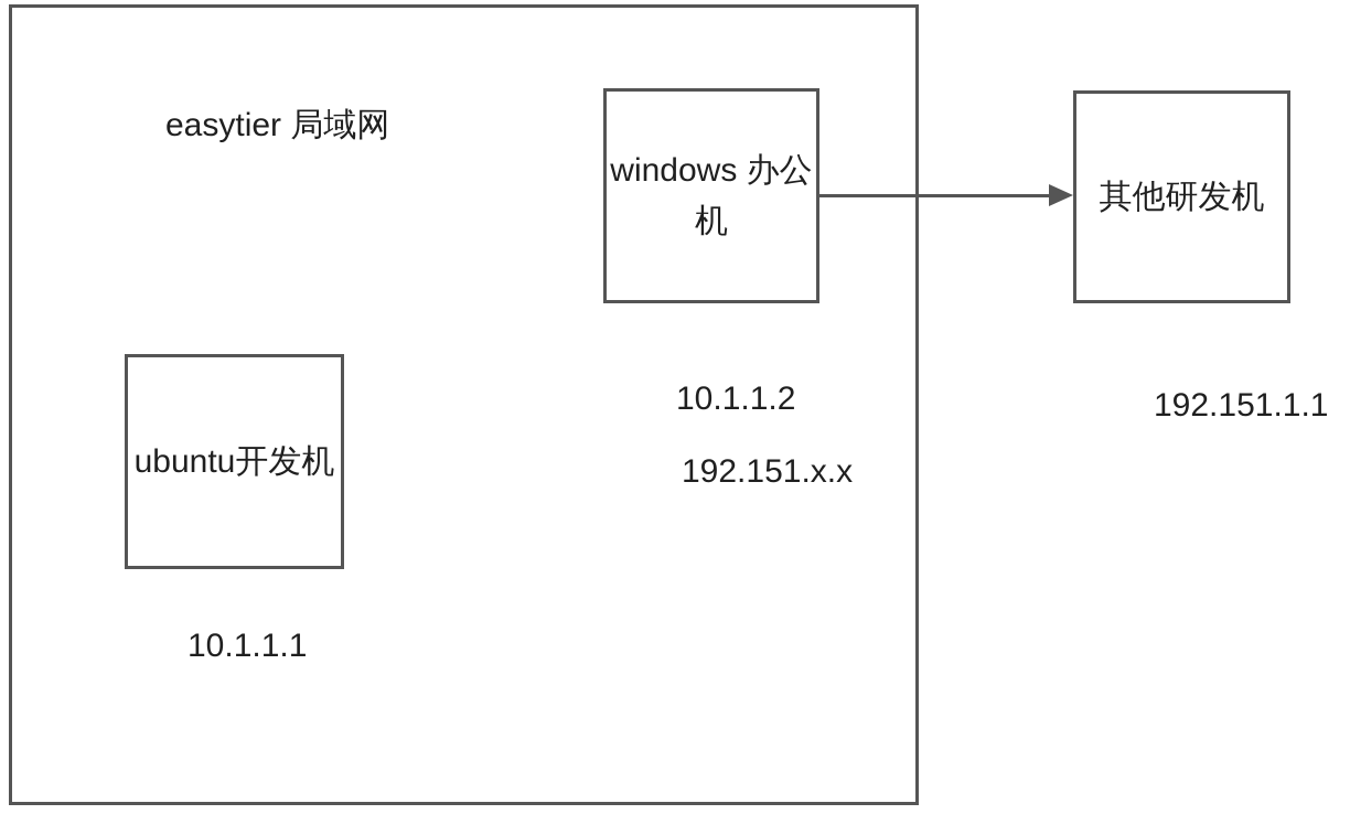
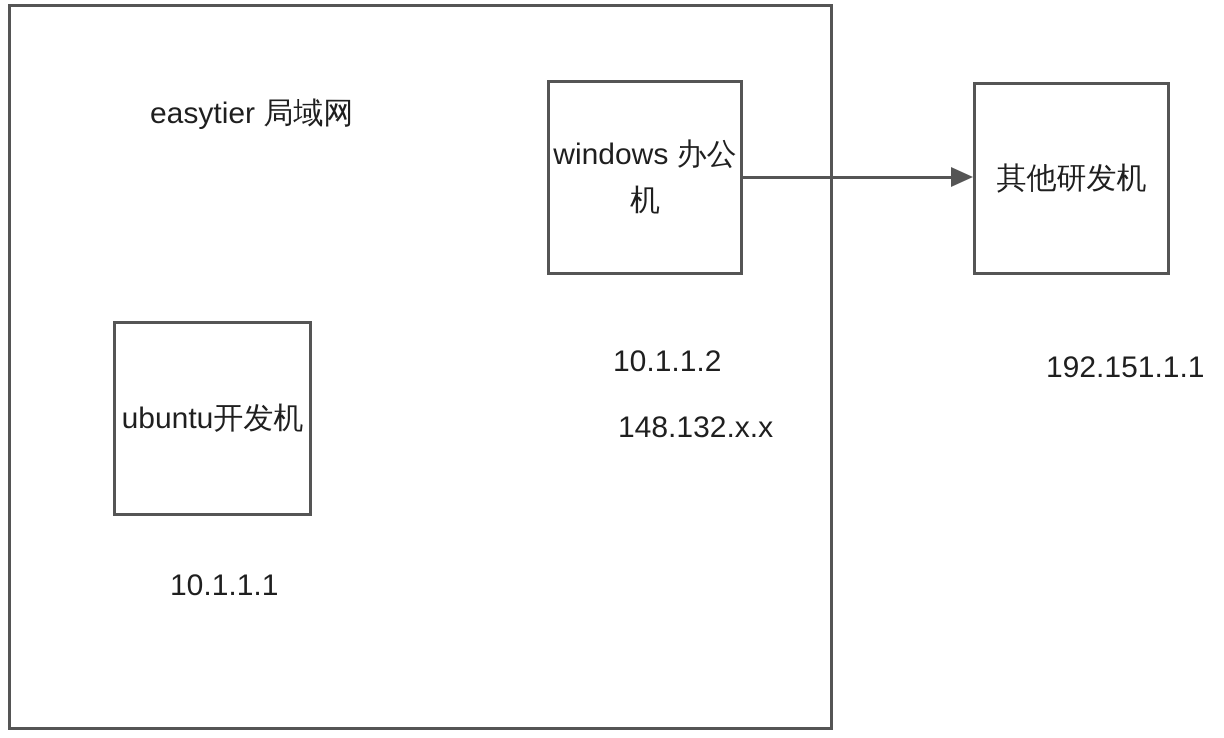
  easytier 局域网
  windows 办公机
  ubuntu开发机
  其他研发机
  10.1.1.1
  10.1.1.2
- 192.151.x.x
+ 148.132.x.x
  192.151.1.1
